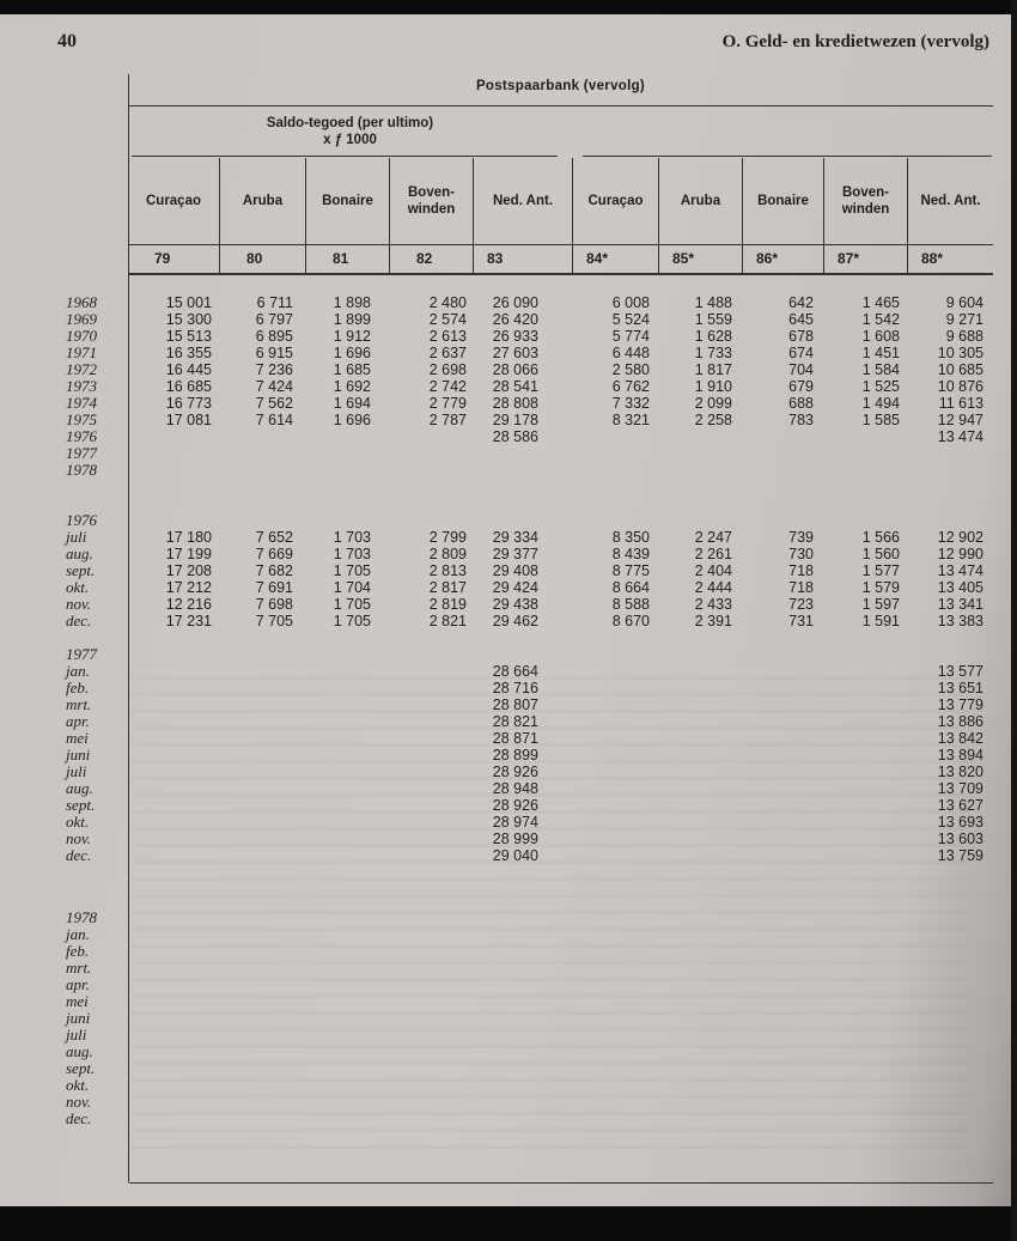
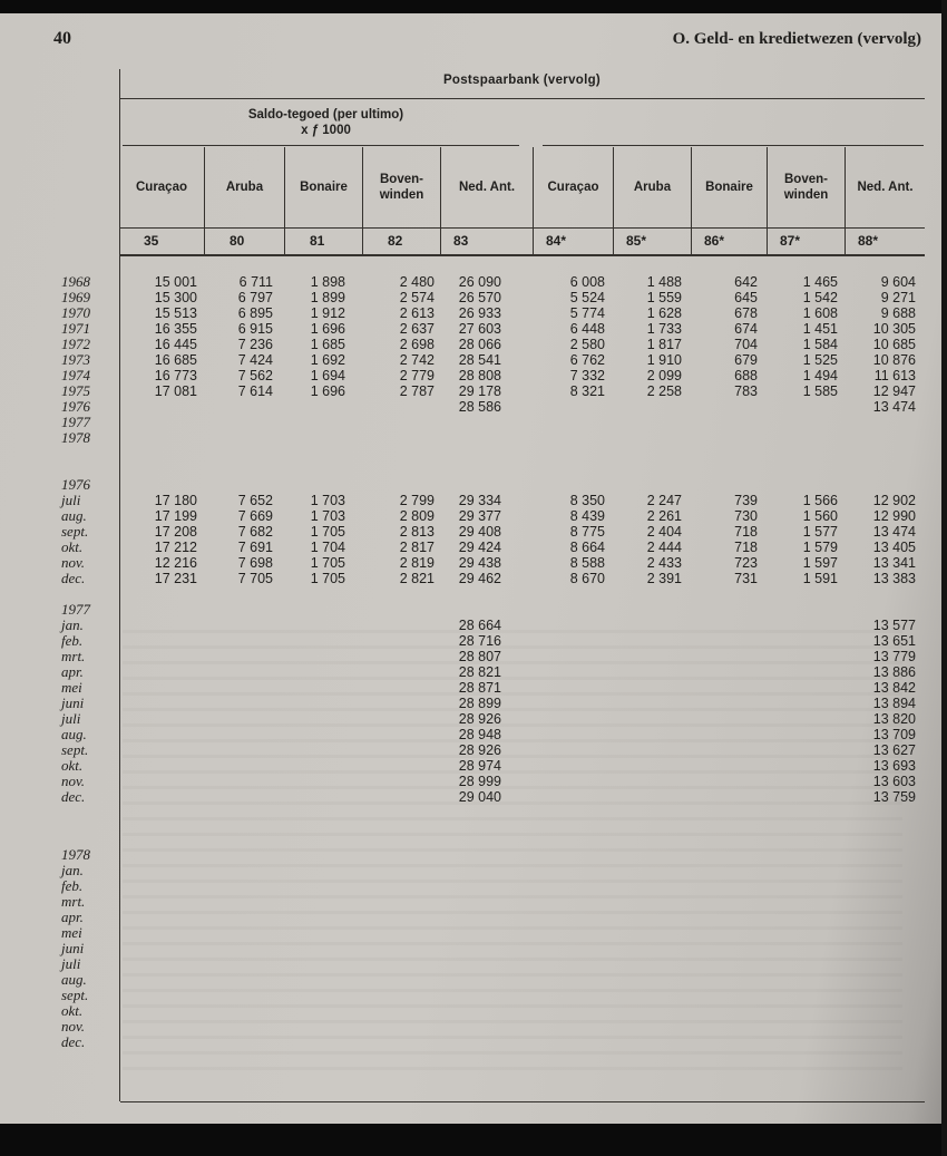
  40
  O. Geld- en kredietwezen (vervolg)
  Postspaarbank (vervolg)
  Saldo-tegoed (per ultimo)
  x ƒ 1000
  Curaçao
  Aruba
  Bonaire
  Boven-
  winden
  Ned. Ant.
  Curaçao
  Aruba
  Bonaire
  Boven-
  winden
  Ned. Ant.
- 79
+ 35
  80
  81
  82
  83
  84*
  85*
  86*
  87*
  88*
  1968
  15 001
  6 711
  1 898
  2 480
  26 090
  6 008
  1 488
  642
  1 465
  9 604
  1969
  15 300
  6 797
  1 899
  2 574
- 26 420
+ 26 570
  5 524
  1 559
  645
  1 542
  9 271
  1970
  15 513
  6 895
  1 912
  2 613
  26 933
  5 774
  1 628
  678
  1 608
  9 688
  1971
  16 355
  6 915
  1 696
  2 637
  27 603
  6 448
  1 733
  674
  1 451
  10 305
  1972
  16 445
  7 236
  1 685
  2 698
  28 066
  2 580
  1 817
  704
  1 584
  10 685
  1973
  16 685
  7 424
  1 692
  2 742
  28 541
  6 762
  1 910
  679
  1 525
  10 876
  1974
  16 773
  7 562
  1 694
  2 779
  28 808
  7 332
  2 099
  688
  1 494
  11 613
  1975
  17 081
  7 614
  1 696
  2 787
  29 178
  8 321
  2 258
  783
  1 585
  12 947
  1976
  28 586
  13 474
  1977
  1978
  1976
  juli
  17 180
  7 652
  1 703
  2 799
  29 334
  8 350
  2 247
  739
  1 566
  12 902
  aug.
  17 199
  7 669
  1 703
  2 809
  29 377
  8 439
  2 261
  730
  1 560
  12 990
  sept.
  17 208
  7 682
  1 705
  2 813
  29 408
  8 775
  2 404
  718
  1 577
  13 474
  okt.
  17 212
  7 691
  1 704
  2 817
  29 424
  8 664
  2 444
  718
  1 579
  13 405
  nov.
  12 216
  7 698
  1 705
  2 819
  29 438
  8 588
  2 433
  723
  1 597
  13 341
  dec.
  17 231
  7 705
  1 705
  2 821
  29 462
  8 670
  2 391
  731
  1 591
  13 383
  1977
  jan.
  28 664
  13 577
  feb.
  28 716
  13 651
  mrt.
  28 807
  13 779
  apr.
  28 821
  13 886
  mei
  28 871
  13 842
  juni
  28 899
  13 894
  juli
  28 926
  13 820
  aug.
  28 948
  13 709
  sept.
  28 926
  13 627
  okt.
  28 974
  13 693
  nov.
  28 999
  13 603
  dec.
  29 040
  13 759
  1978
  jan.
  feb.
  mrt.
  apr.
  mei
  juni
  juli
  aug.
  sept.
  okt.
  nov.
  dec.
